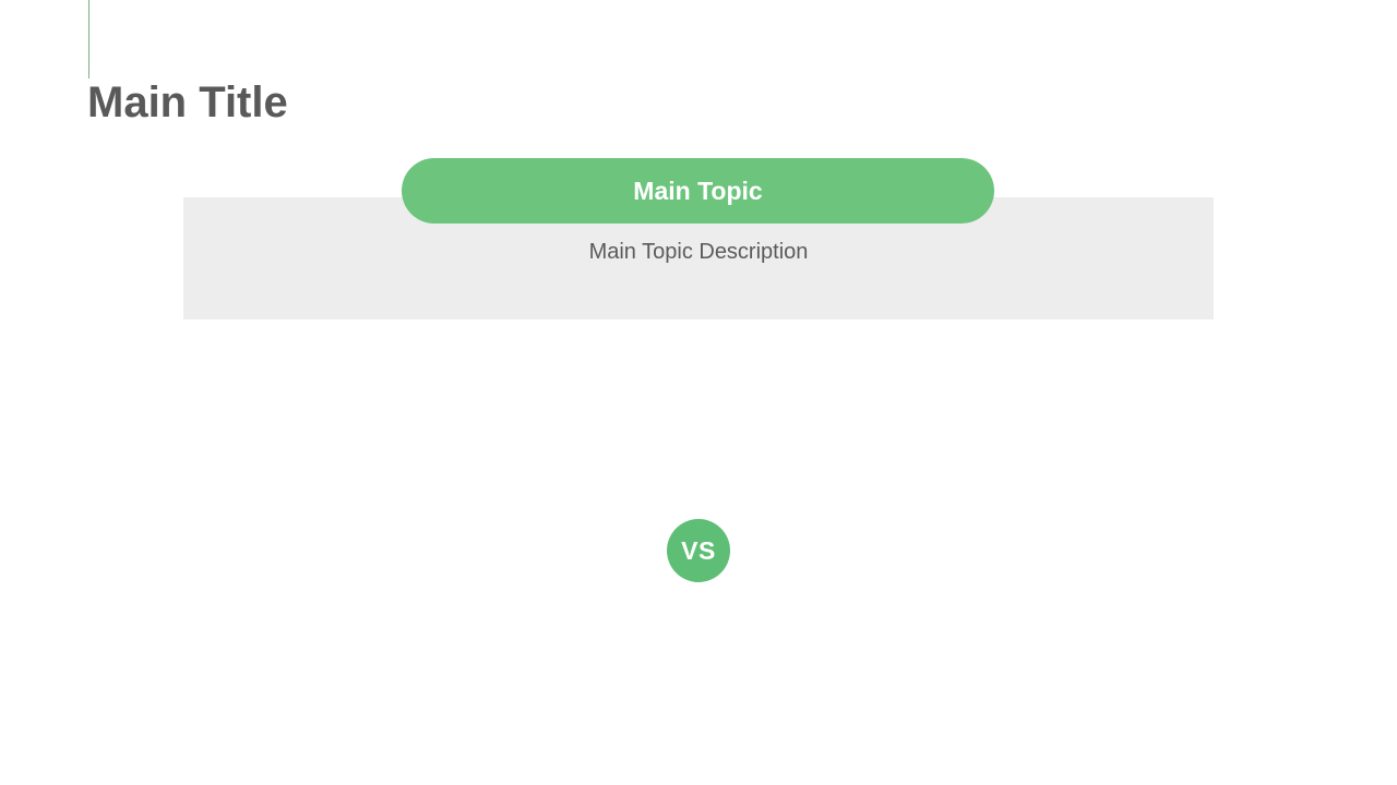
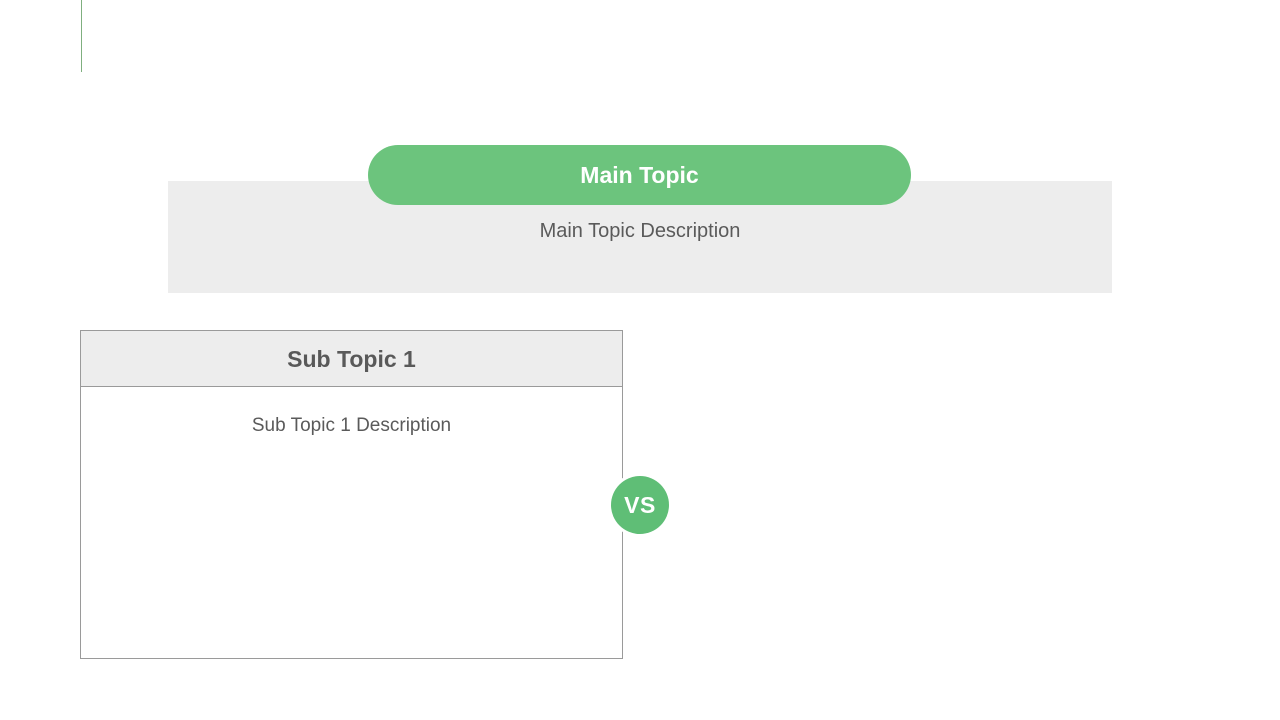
- Main Title
  Main Topic Description
  Main Topic
+ Sub Topic 1
+ Sub Topic 1 Description
  VS
